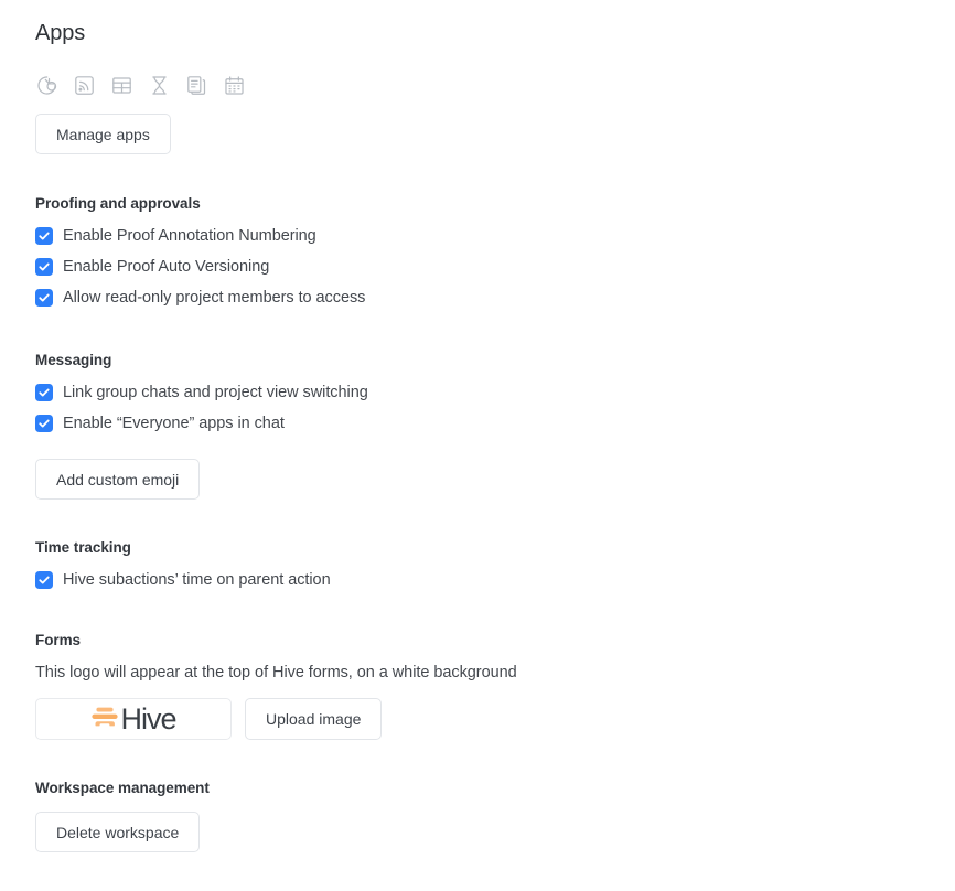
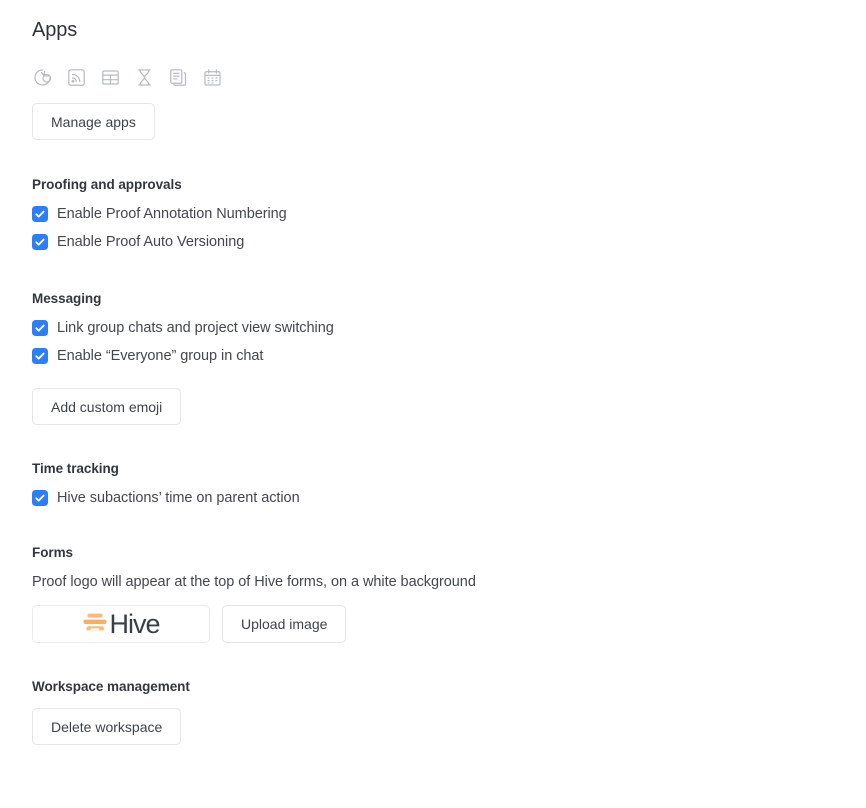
  Apps
  Manage apps
  Proofing and approvals
  Enable Proof Annotation Numbering
  Enable Proof Auto Versioning
- Allow read-only project members to access
  Messaging
  Link group chats and project view switching
- Enable “Everyone” apps in chat
+ Enable “Everyone” group in chat
  Add custom emoji
  Time tracking
  Hive subactions’ time on parent action
  Forms
- This logo will appear at the top of Hive forms, on a white background
+ Proof logo will appear at the top of Hive forms, on a white background
  Hive
  Upload image
  Workspace management
  Delete workspace
